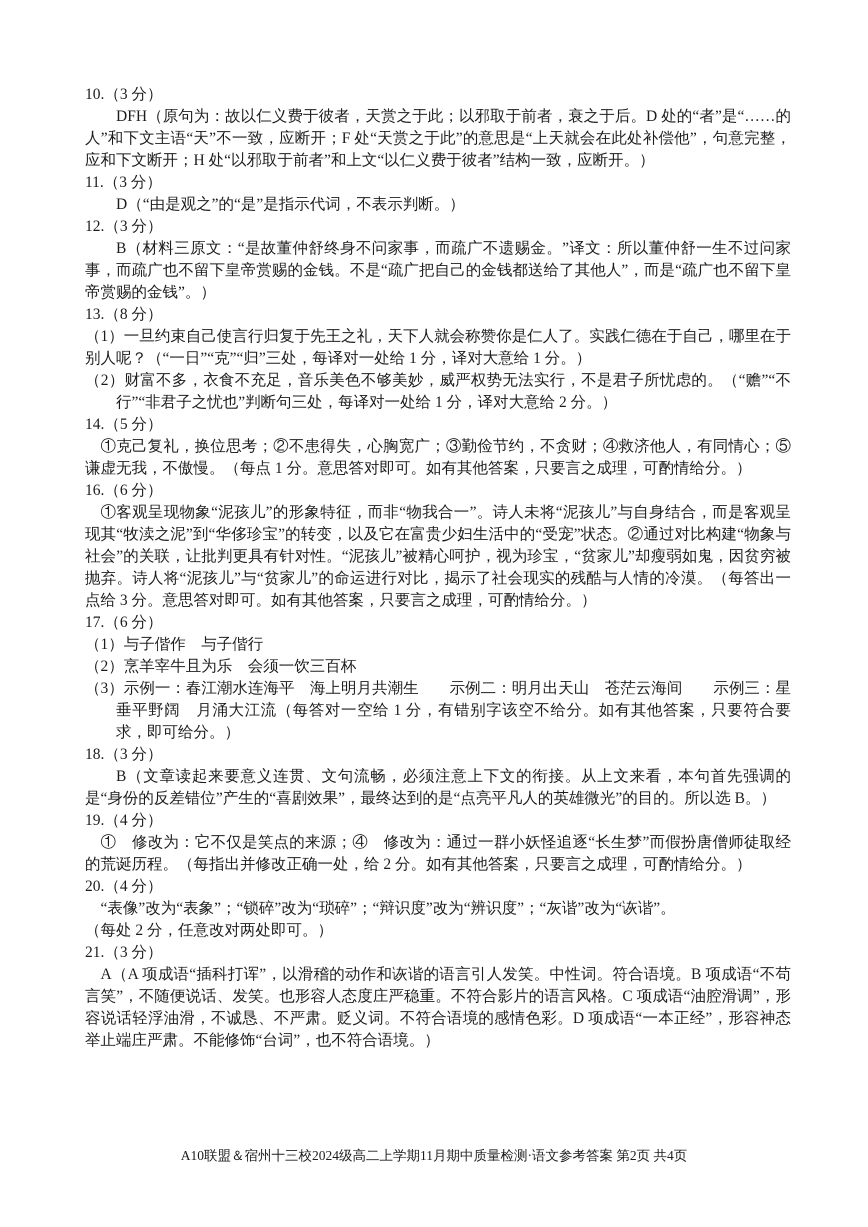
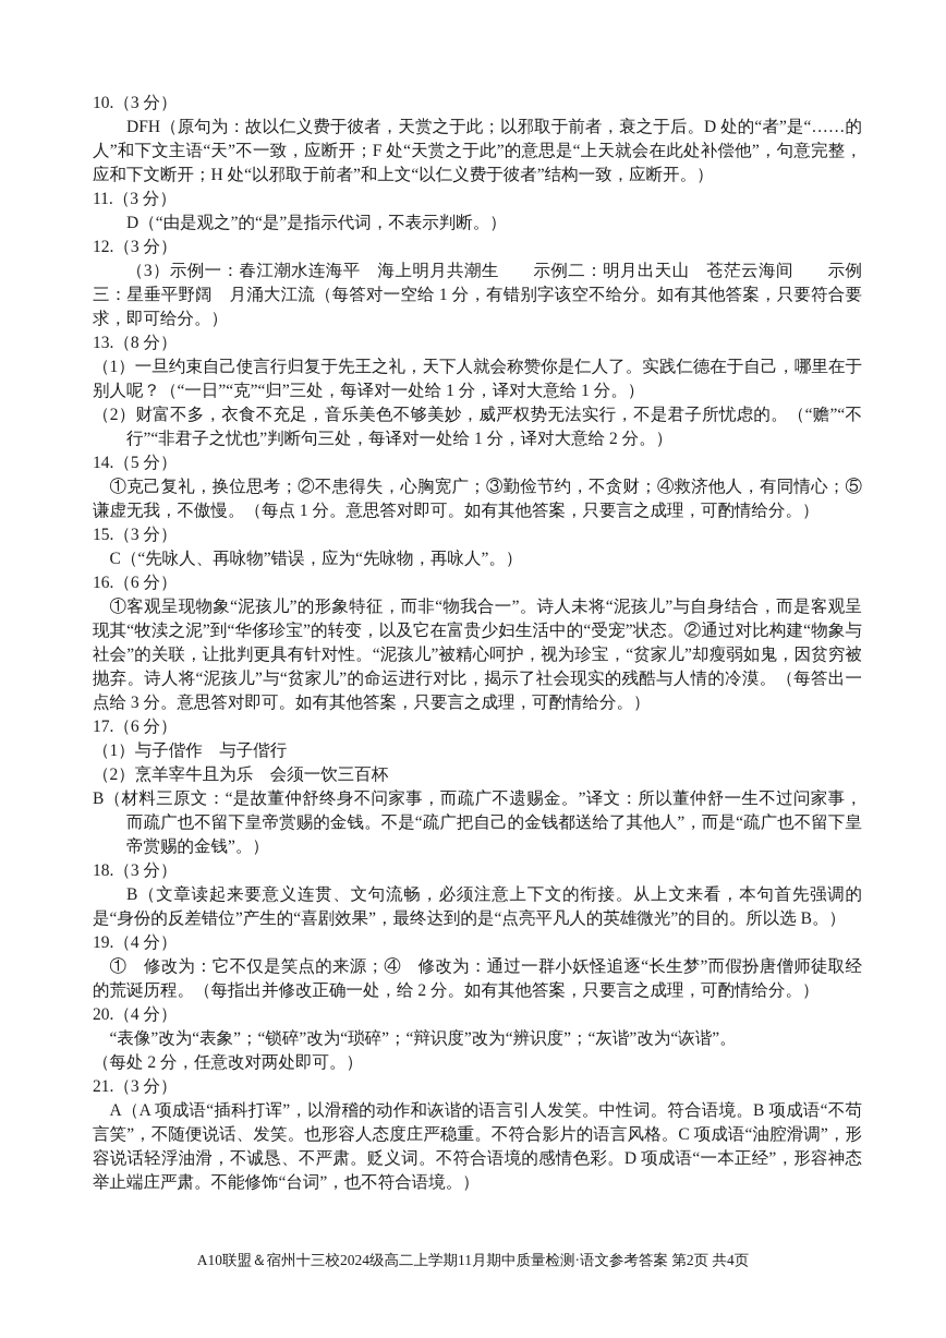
  10.（3 分）
  DFH（原句为：故以仁义费于彼者，天赏之于此；以邪取于前者，衰之于后。D 处的“者”是“……的人”和下文主语“天”不一致，应断开；F 处“天赏之于此”的意思是“上天就会在此处补偿他”，句意完整，应和下文断开；H 处“以邪取于前者”和上文“以仁义费于彼者”结构一致，应断开。）
  11.（3 分）
  D（“由是观之”的“是”是指示代词，不表示判断。）
  12.（3 分）
- B（材料三原文：“是故董仲舒终身不问家事，而疏广不遗赐金。”译文：所以董仲舒一生不过问家事，而疏广也不留下皇帝赏赐的金钱。不是“疏广把自己的金钱都送给了其他人”，而是“疏广也不留下皇帝赏赐的金钱”。）
+ （3）示例一：春江潮水连海平 海上明月共潮生 示例二：明月出天山 苍茫云海间 示例三：星垂平野阔 月涌大江流（每答对一空给 1 分，有错别字该空不给分。如有其他答案，只要符合要求，即可给分。）
  13.（8 分）
  （1）一旦约束自己使言行归复于先王之礼，天下人就会称赞你是仁人了。实践仁德在于自己，哪里在于别人呢？（“一日”“克”“归”三处，每译对一处给 1 分，译对大意给 1 分。）
  （2）财富不多，衣食不充足，音乐美色不够美妙，威严权势无法实行，不是君子所忧虑的。（“赡”“不行”“非君子之忧也”判断句三处，每译对一处给 1 分，译对大意给 2 分。）
  14.（5 分）
  ①克己复礼，换位思考；②不患得失，心胸宽广；③勤俭节约，不贪财；④救济他人，有同情心；⑤谦虚无我，不傲慢。（每点 1 分。意思答对即可。如有其他答案，只要言之成理，可酌情给分。）
+ 15.（3 分）
+ C（“先咏人、再咏物”错误，应为“先咏物，再咏人”。）
  16.（6 分）
  ①客观呈现物象“泥孩儿”的形象特征，而非“物我合一”。诗人未将“泥孩儿”与自身结合，而是客观呈现其“牧渎之泥”到“华侈珍宝”的转变，以及它在富贵少妇生活中的“受宠”状态。②通过对比构建“物象与社会”的关联，让批判更具有针对性。“泥孩儿”被精心呵护，视为珍宝，“贫家儿”却瘦弱如鬼，因贫穷被抛弃。诗人将“泥孩儿”与“贫家儿”的命运进行对比，揭示了社会现实的残酷与人情的冷漠。（每答出一点给 3 分。意思答对即可。如有其他答案，只要言之成理，可酌情给分。）
  17.（6 分）
  （1）与子偕作 与子偕行
  （2）烹羊宰牛且为乐 会须一饮三百杯
- （3）示例一：春江潮水连海平 海上明月共潮生 示例二：明月出天山 苍茫云海间 示例三：星垂平野阔 月涌大江流（每答对一空给 1 分，有错别字该空不给分。如有其他答案，只要符合要求，即可给分。）
+ B（材料三原文：“是故董仲舒终身不问家事，而疏广不遗赐金。”译文：所以董仲舒一生不过问家事，而疏广也不留下皇帝赏赐的金钱。不是“疏广把自己的金钱都送给了其他人”，而是“疏广也不留下皇帝赏赐的金钱”。）
  18.（3 分）
  B（文章读起来要意义连贯、文句流畅，必须注意上下文的衔接。从上文来看，本句首先强调的是“身份的反差错位”产生的“喜剧效果”，最终达到的是“点亮平凡人的英雄微光”的目的。所以选 B。）
  19.（4 分）
  ① 修改为：它不仅是笑点的来源；④ 修改为：通过一群小妖怪追逐“长生梦”而假扮唐僧师徒取经的荒诞历程。（每指出并修改正确一处，给 2 分。如有其他答案，只要言之成理，可酌情给分。）
  20.（4 分）
  “表像”改为“表象”；“锁碎”改为“琐碎”；“辩识度”改为“辨识度”；“灰谐”改为“诙谐”。
  （每处 2 分，任意改对两处即可。）
  21.（3 分）
  A（A 项成语“插科打诨”，以滑稽的动作和诙谐的语言引人发笑。中性词。符合语境。B 项成语“不苟言笑”，不随便说话、发笑。也形容人态度庄严稳重。不符合影片的语言风格。C 项成语“油腔滑调”，形容说话轻浮油滑，不诚恳、不严肃。贬义词。不符合语境的感情色彩。D 项成语“一本正经”，形容神态举止端庄严肃。不能修饰“台词”，也不符合语境。）
  A10联盟＆宿州十三校2024级高二上学期11月期中质量检测·语文参考答案 第2页 共4页
